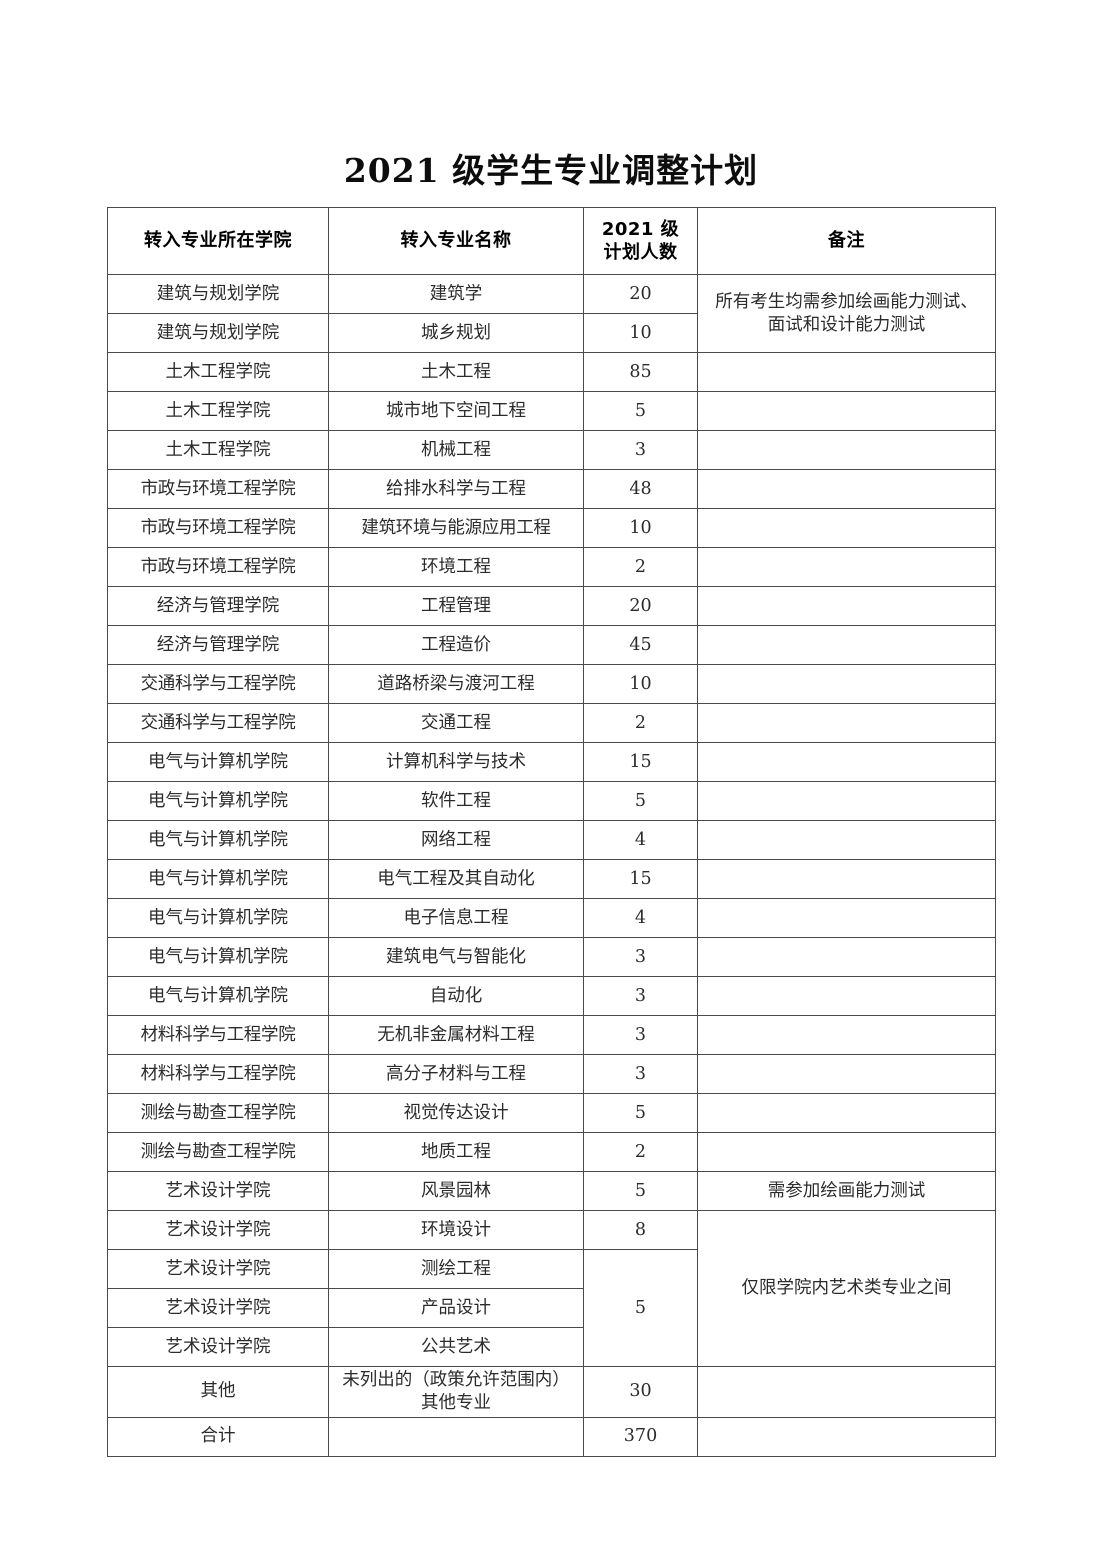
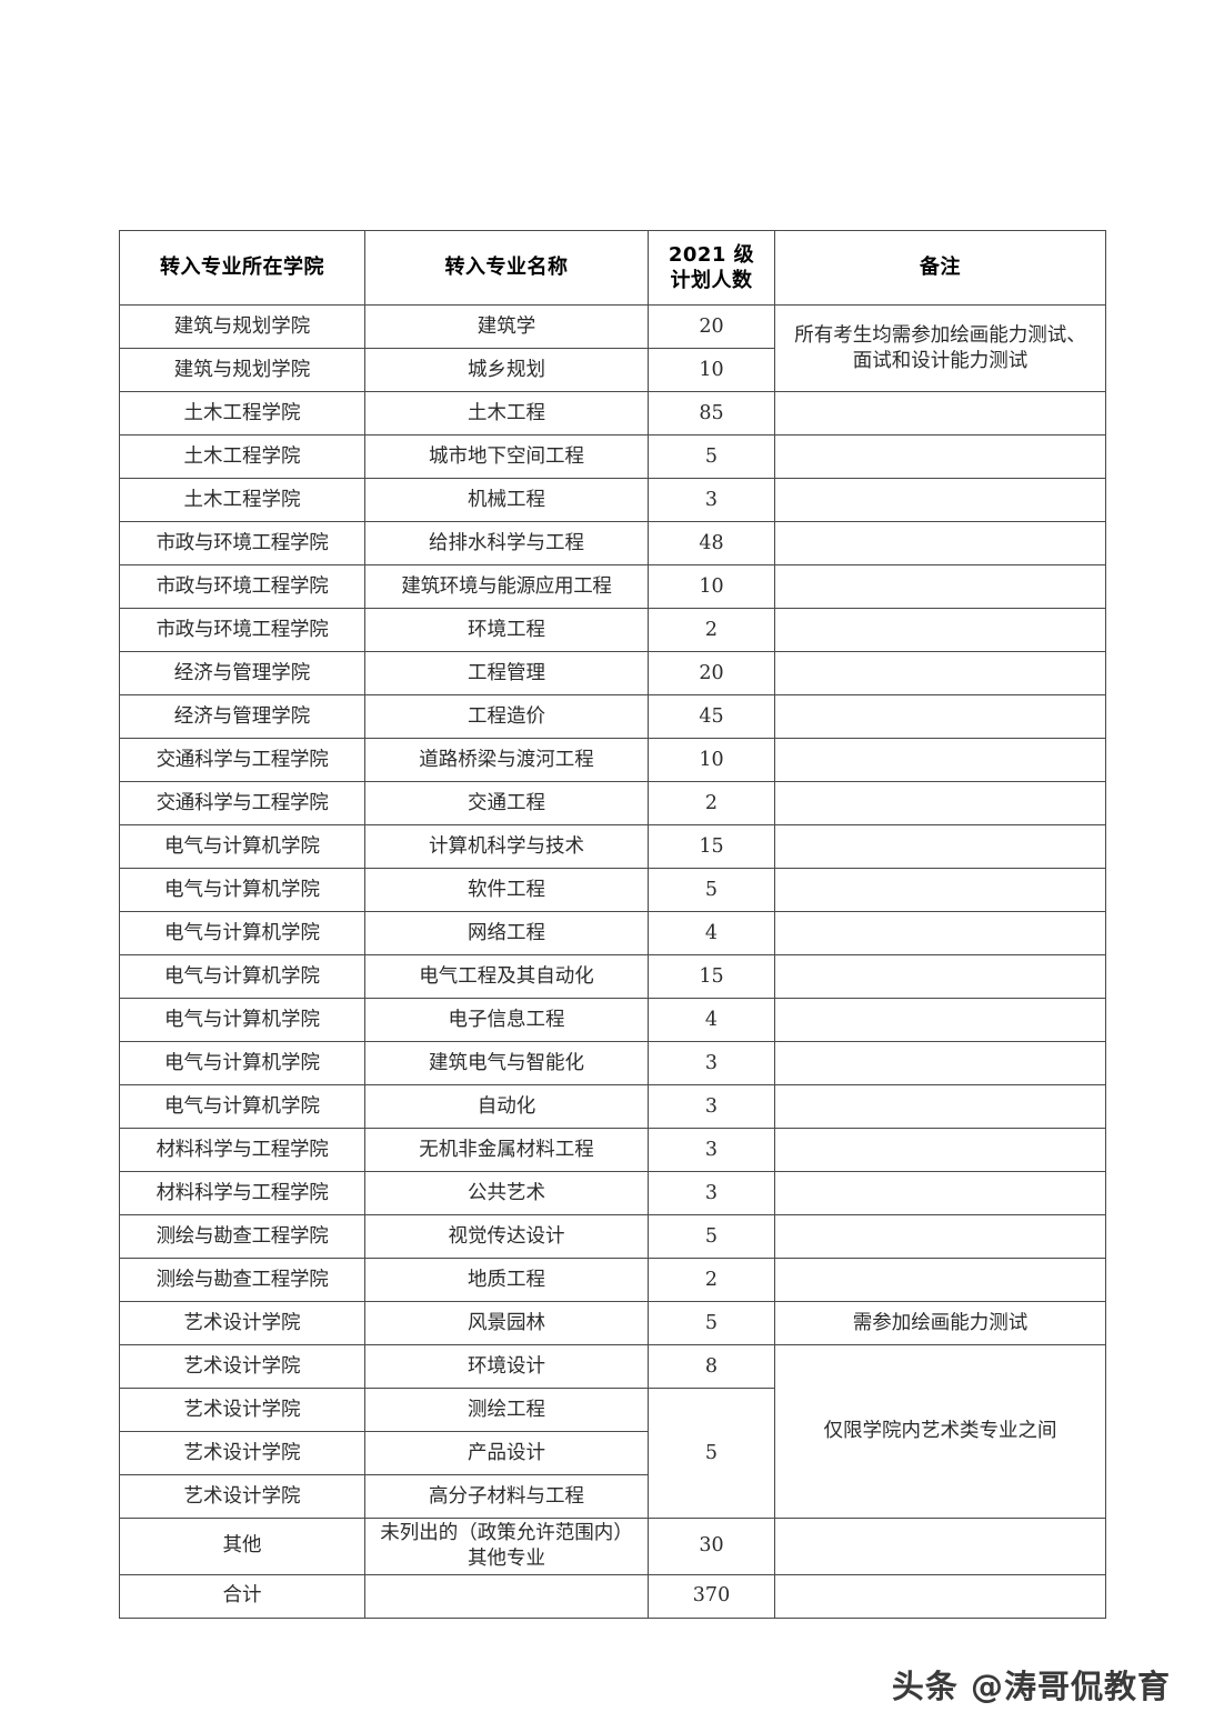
- 2021 级学生专业调整计划
  转入专业所在学院	转入专业名称	2021 级 计划人数	备注
  建筑与规划学院	建筑学	20	所有考生均需参加绘画能力测试、面试和设计能力测试
  建筑与规划学院	城乡规划	10
  土木工程学院	土木工程	85
  土木工程学院	城市地下空间工程	5
  土木工程学院	机械工程	3
  市政与环境工程学院	给排水科学与工程	48
  市政与环境工程学院	建筑环境与能源应用工程	10
  市政与环境工程学院	环境工程	2
  经济与管理学院	工程管理	20
  经济与管理学院	工程造价	45
  交通科学与工程学院	道路桥梁与渡河工程	10
  交通科学与工程学院	交通工程	2
  电气与计算机学院	计算机科学与技术	15
  电气与计算机学院	软件工程	5
  电气与计算机学院	网络工程	4
  电气与计算机学院	电气工程及其自动化	15
  电气与计算机学院	电子信息工程	4
  电气与计算机学院	建筑电气与智能化	3
  电气与计算机学院	自动化	3
  材料科学与工程学院	无机非金属材料工程	3
- 材料科学与工程学院	高分子材料与工程	3
+ 材料科学与工程学院	公共艺术	3
  测绘与勘查工程学院	视觉传达设计	5
  测绘与勘查工程学院	地质工程	2
  艺术设计学院	风景园林	5	需参加绘画能力测试
  艺术设计学院	环境设计	8	仅限学院内艺术类专业之间
  艺术设计学院	测绘工程	5
  艺术设计学院	产品设计
- 艺术设计学院	公共艺术
+ 艺术设计学院	高分子材料与工程
  其他	未列出的（政策允许范围内）其他专业	30
  合计		370
+ 头条 @涛哥侃教育
